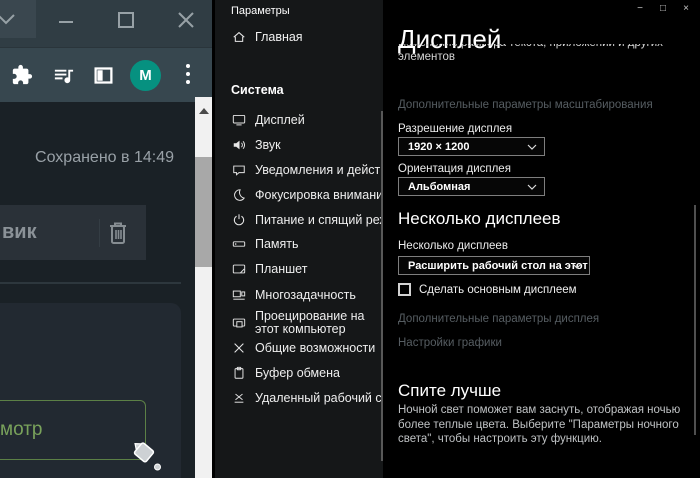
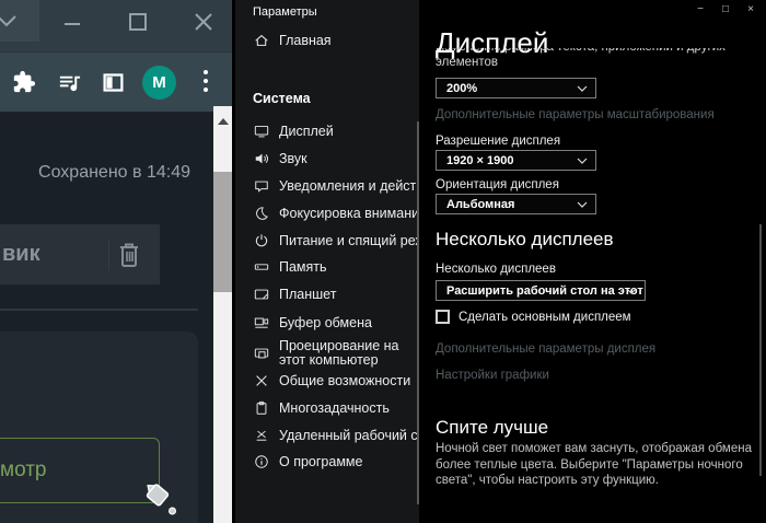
  M
  Сохранено в 14:49
  вик
  мотр
  Параметры
  Главная
  Система
  Дисплей
  Звук
  Уведомления и дейст
  Фокусировка внимани
  Питание и спящий ре
  Память
  Планшет
- Многозадачность
+ Буфер обмена
  Проецирование на этот компьютер
  Общие возможности
- Буфер обмена
+ Многозадачность
  Удаленный рабочий с
+ О программе
  −
  □
  ×
  Дисплей
  элементов
+ 200%
  Дополнительные параметры масштабирования
  Разрешение дисплея
- 1920 × 1200
+ 1920 × 1900
  Ориентация дисплея
  Альбомная
  Несколько дисплеев
  Несколько дисплеев
  Расширить рабочий стол на этт
  Сделать основным дисплеем
  Дополнительные параметры дисплея
  Настройки графики
  Спите лучше
- Ночной свет поможет вам заснуть, отображая ночью более теплые цвета. Выберите "Параметры ночного света", чтобы настроить эту функцию.
+ Ночной свет поможет вам заснуть, отображая обмена более теплые цвета. Выберите "Параметры ночного света", чтобы настроить эту функцию.
